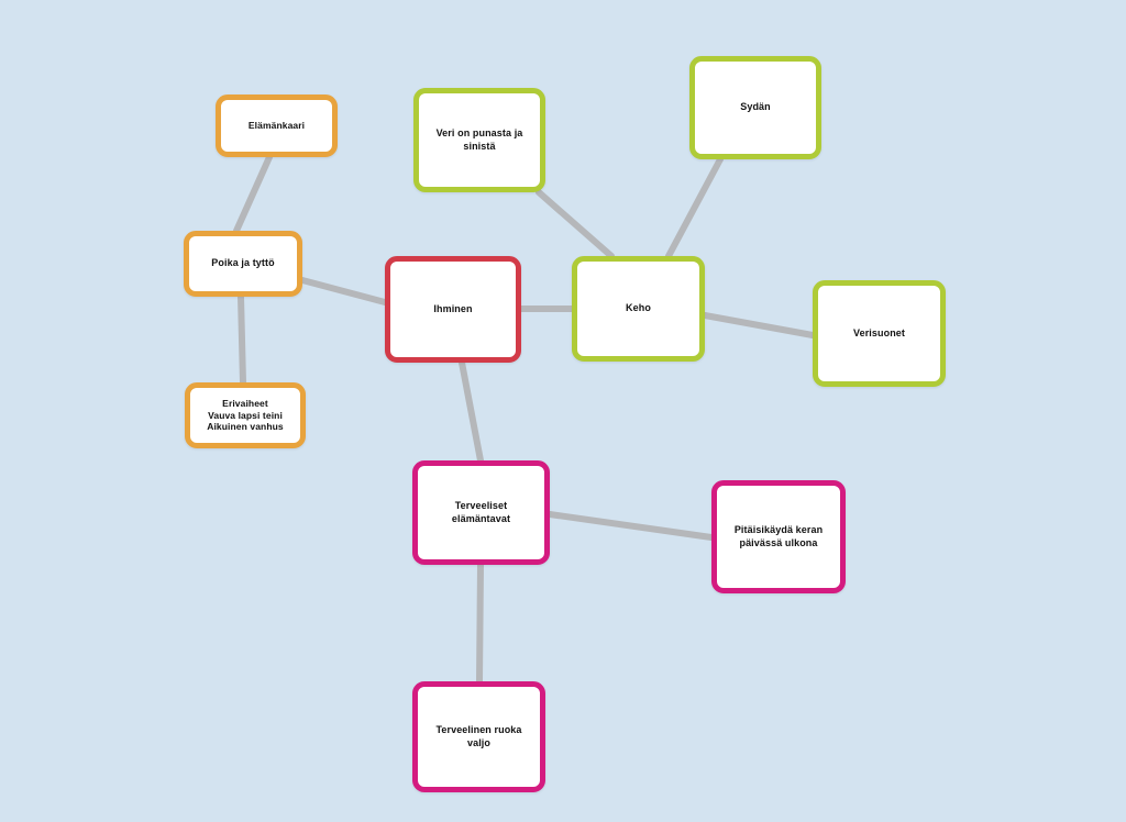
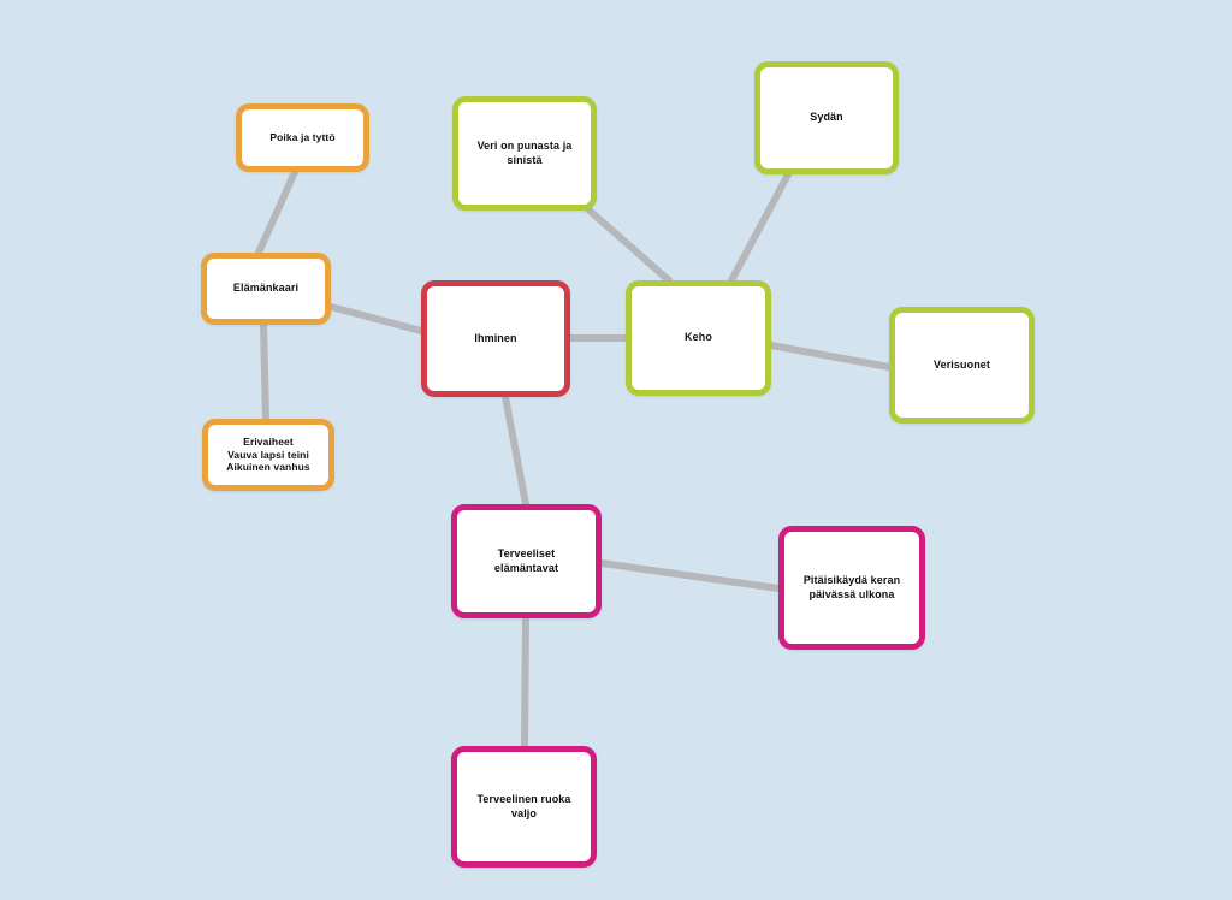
- Elämänkaari
+ Poika ja tyttö
  Veri on punasta ja
  sinistä
  Sydän
- Poika ja tyttö
+ Elämänkaari
  Ihminen
  Keho
  Verisuonet
  Erivaiheet
  Vauva lapsi teini
  Aikuinen vanhus
  Terveeliset
  elämäntavat
  Pitäisikäydä keran
  päivässä ulkona
  Terveelinen ruoka valjo
